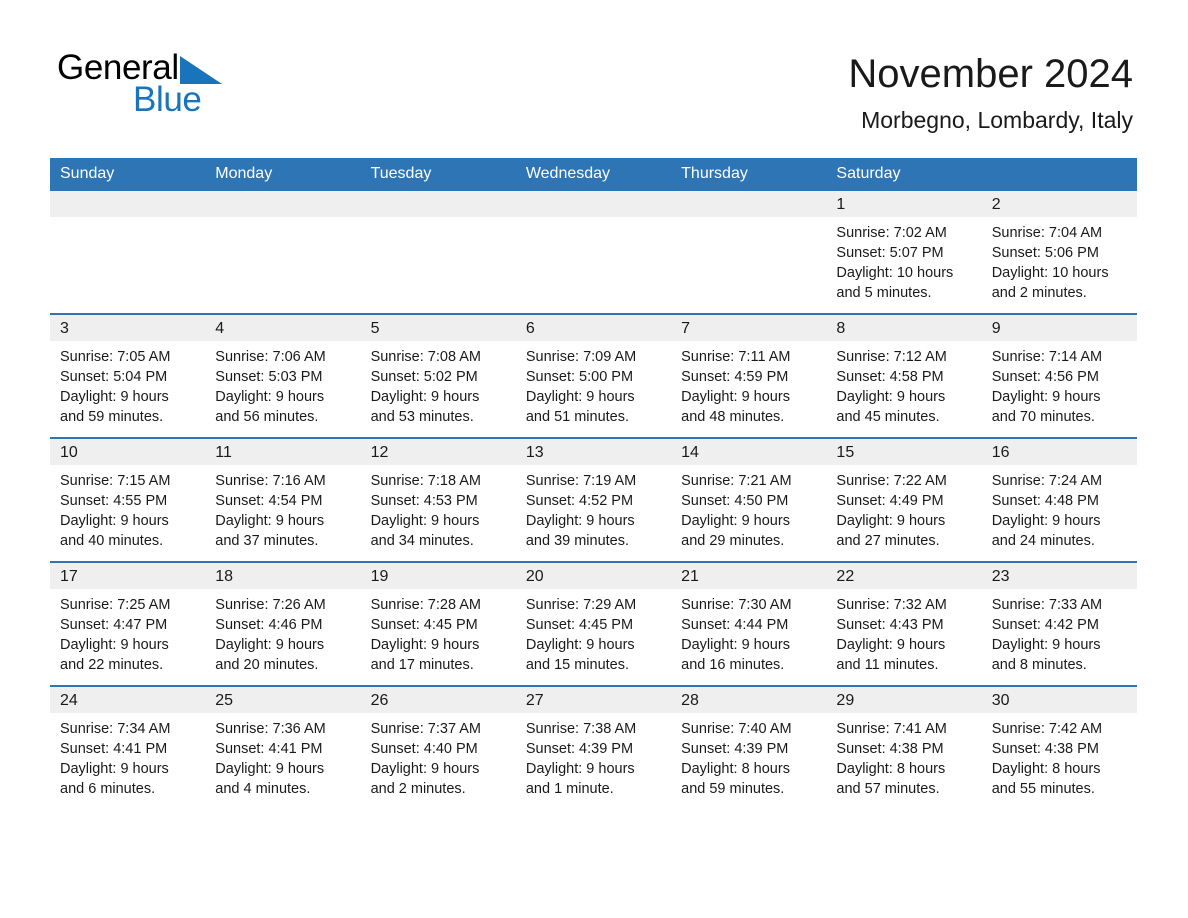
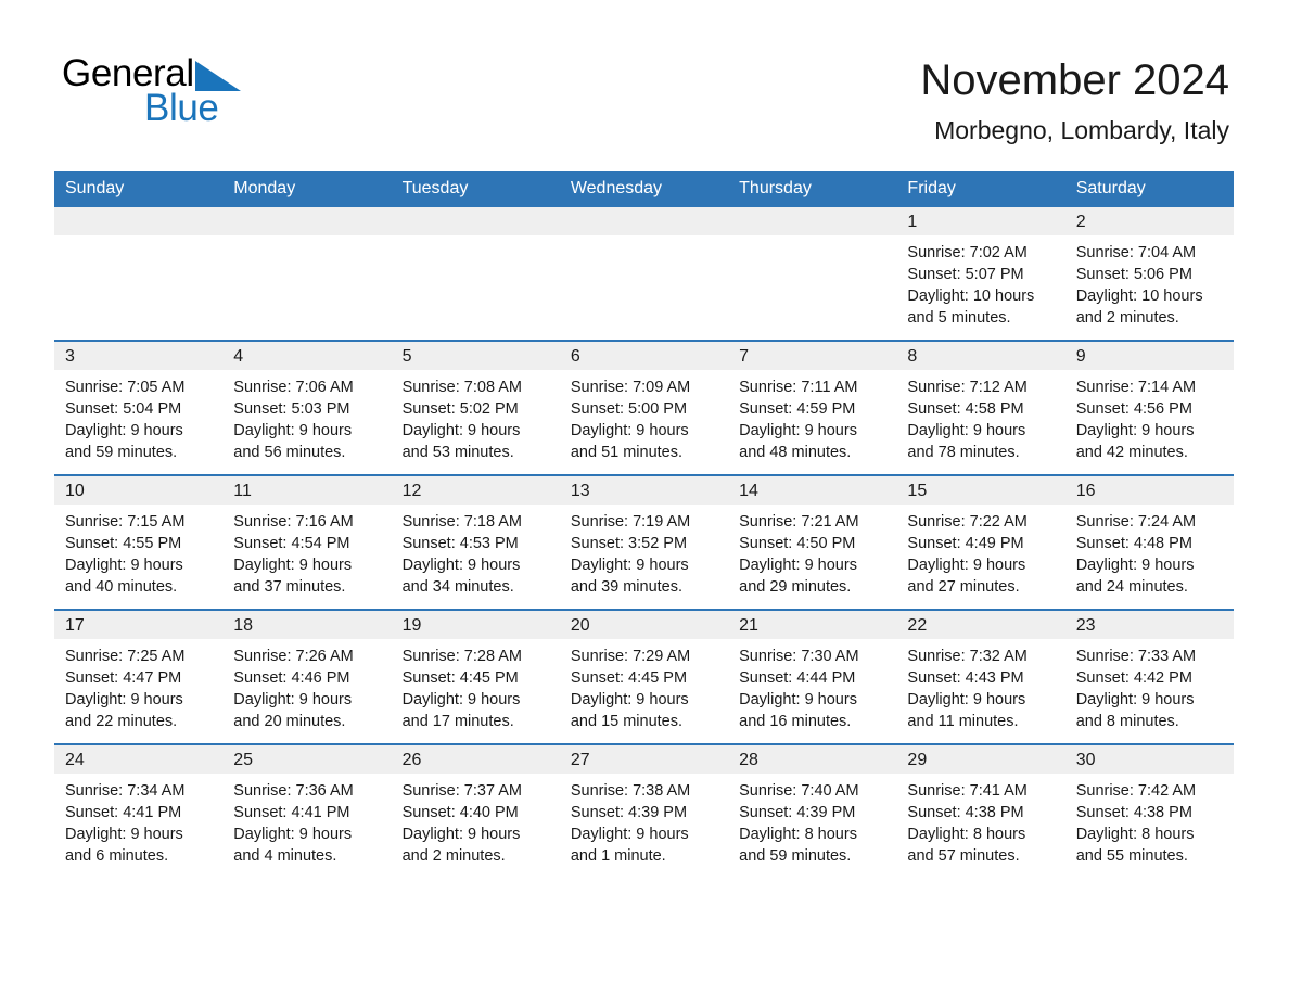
  General
  Blue
  November 2024
  Morbegno, Lombardy, Italy
  Sunday
  Monday
  Tuesday
  Wednesday
  Thursday
+ Friday
  Saturday
  1
  Sunrise: 7:02 AM
  Sunset: 5:07 PM
  Daylight: 10 hours
  and 5 minutes.
  2
  Sunrise: 7:04 AM
  Sunset: 5:06 PM
  Daylight: 10 hours
  and 2 minutes.
  3
  Sunrise: 7:05 AM
  Sunset: 5:04 PM
  Daylight: 9 hours
  and 59 minutes.
  4
  Sunrise: 7:06 AM
  Sunset: 5:03 PM
  Daylight: 9 hours
  and 56 minutes.
  5
  Sunrise: 7:08 AM
  Sunset: 5:02 PM
  Daylight: 9 hours
  and 53 minutes.
  6
  Sunrise: 7:09 AM
  Sunset: 5:00 PM
  Daylight: 9 hours
  and 51 minutes.
  7
  Sunrise: 7:11 AM
  Sunset: 4:59 PM
  Daylight: 9 hours
  and 48 minutes.
  8
  Sunrise: 7:12 AM
  Sunset: 4:58 PM
  Daylight: 9 hours
- and 45 minutes.
+ and 78 minutes.
  9
  Sunrise: 7:14 AM
  Sunset: 4:56 PM
  Daylight: 9 hours
- and 70 minutes.
+ and 42 minutes.
  10
  Sunrise: 7:15 AM
  Sunset: 4:55 PM
  Daylight: 9 hours
  and 40 minutes.
  11
  Sunrise: 7:16 AM
  Sunset: 4:54 PM
  Daylight: 9 hours
  and 37 minutes.
  12
  Sunrise: 7:18 AM
  Sunset: 4:53 PM
  Daylight: 9 hours
  and 34 minutes.
  13
  Sunrise: 7:19 AM
- Sunset: 4:52 PM
+ Sunset: 3:52 PM
  Daylight: 9 hours
  and 39 minutes.
  14
  Sunrise: 7:21 AM
  Sunset: 4:50 PM
  Daylight: 9 hours
  and 29 minutes.
  15
  Sunrise: 7:22 AM
  Sunset: 4:49 PM
  Daylight: 9 hours
  and 27 minutes.
  16
  Sunrise: 7:24 AM
  Sunset: 4:48 PM
  Daylight: 9 hours
  and 24 minutes.
  17
  Sunrise: 7:25 AM
  Sunset: 4:47 PM
  Daylight: 9 hours
  and 22 minutes.
  18
  Sunrise: 7:26 AM
  Sunset: 4:46 PM
  Daylight: 9 hours
  and 20 minutes.
  19
  Sunrise: 7:28 AM
  Sunset: 4:45 PM
  Daylight: 9 hours
  and 17 minutes.
  20
  Sunrise: 7:29 AM
  Sunset: 4:45 PM
  Daylight: 9 hours
  and 15 minutes.
  21
  Sunrise: 7:30 AM
  Sunset: 4:44 PM
  Daylight: 9 hours
  and 16 minutes.
  22
  Sunrise: 7:32 AM
  Sunset: 4:43 PM
  Daylight: 9 hours
  and 11 minutes.
  23
  Sunrise: 7:33 AM
  Sunset: 4:42 PM
  Daylight: 9 hours
  and 8 minutes.
  24
  Sunrise: 7:34 AM
  Sunset: 4:41 PM
  Daylight: 9 hours
  and 6 minutes.
  25
  Sunrise: 7:36 AM
  Sunset: 4:41 PM
  Daylight: 9 hours
  and 4 minutes.
  26
  Sunrise: 7:37 AM
  Sunset: 4:40 PM
  Daylight: 9 hours
  and 2 minutes.
  27
  Sunrise: 7:38 AM
  Sunset: 4:39 PM
  Daylight: 9 hours
  and 1 minute.
  28
  Sunrise: 7:40 AM
  Sunset: 4:39 PM
  Daylight: 8 hours
  and 59 minutes.
  29
  Sunrise: 7:41 AM
  Sunset: 4:38 PM
  Daylight: 8 hours
  and 57 minutes.
  30
  Sunrise: 7:42 AM
  Sunset: 4:38 PM
  Daylight: 8 hours
  and 55 minutes.
